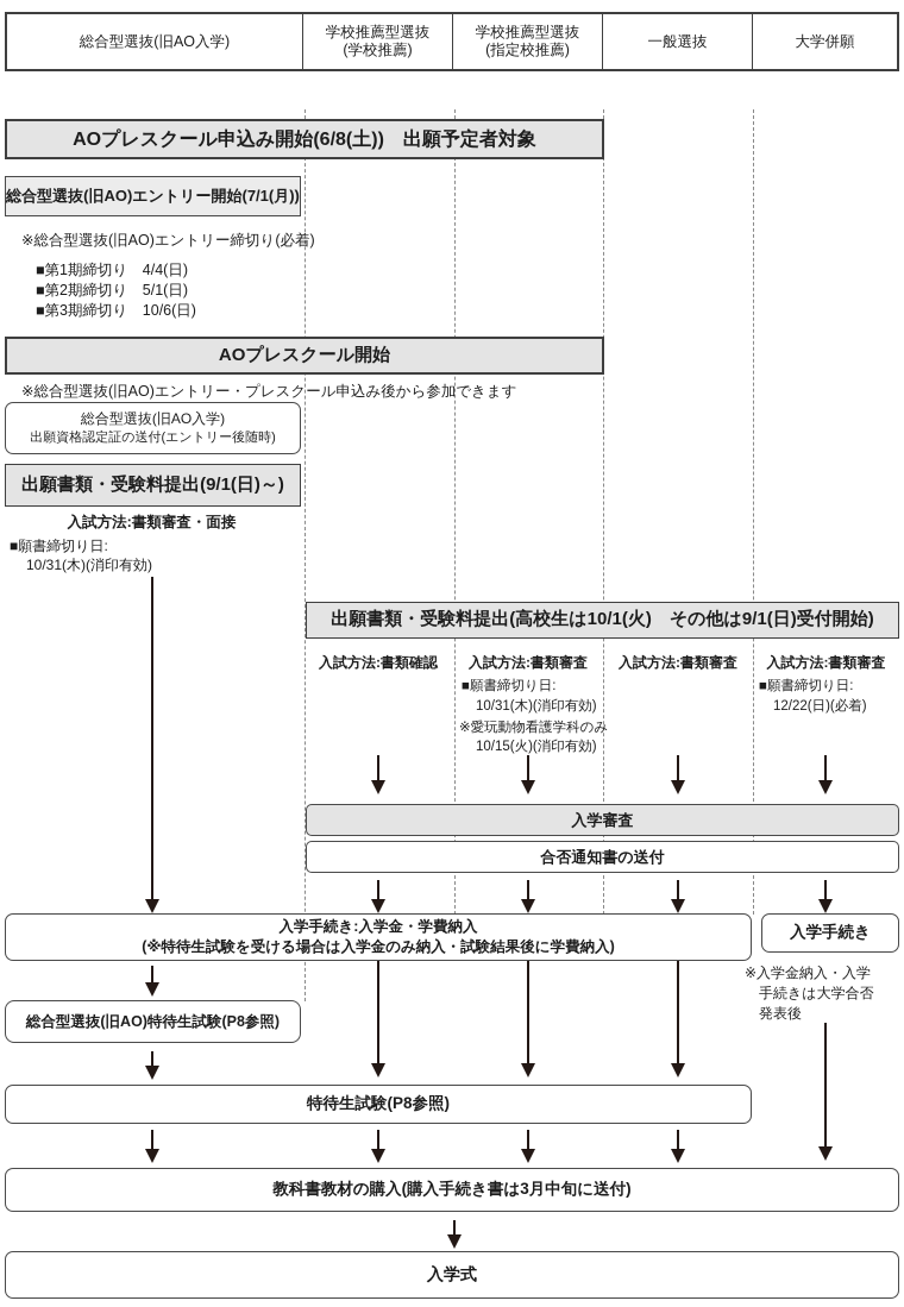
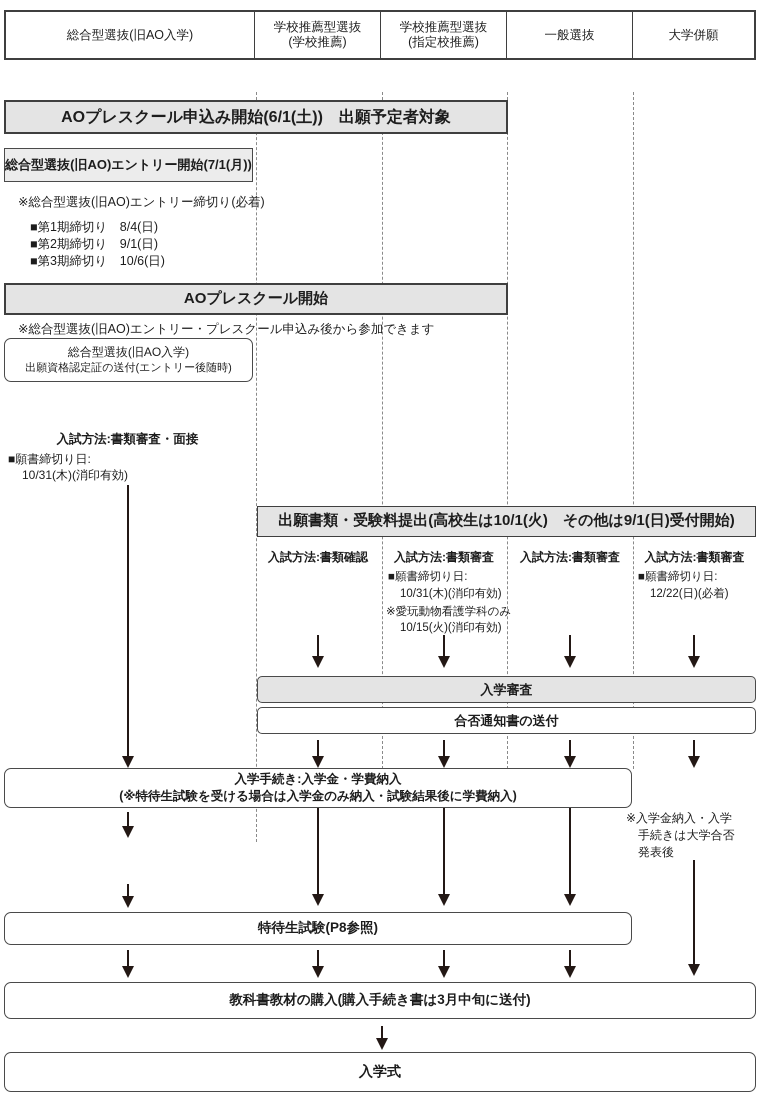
  総合型選抜(旧AO入学)
  学校推薦型選抜
  (学校推薦)
  学校推薦型選抜
  (指定校推薦)
  一般選抜
  大学併願
- AOプレスクール申込み開始(6/8(土)) 出願予定者対象
+ AOプレスクール申込み開始(6/1(土)) 出願予定者対象
  総合型選抜(旧AO)エントリー開始(7/1(月))
  ※総合型選抜(旧AO)エントリー締切り(必着)
- ■第1期締切り 4/4(日)
+ ■第1期締切り 8/4(日)
- ■第2期締切り 5/1(日)
+ ■第2期締切り 9/1(日)
  ■第3期締切り 10/6(日)
  AOプレスクール開始
  ※総合型選抜(旧AO)エントリー・プレスクール申込み後から参加できます
  総合型選抜(旧AO入学)
  出願資格認定証の送付(エントリー後随時)
- 出願書類・受験料提出(9/1(日)～)
  入試方法:書類審査・面接
  ■願書締切り日:
  10/31(木)(消印有効)
  出願書類・受験料提出(高校生は10/1(火) その他は9/1(日)受付開始)
  入試方法:書類確認
  入試方法:書類審査
  入試方法:書類審査
  入試方法:書類審査
  ■願書締切り日:
  10/31(木)(消印有効)
  ※愛玩動物看護学科のみ
  10/15(火)(消印有効)
  ■願書締切り日:
  12/22(日)(必着)
  入学審査
  合否通知書の送付
  入学手続き:入学金・学費納入
  (※特待生試験を受ける場合は入学金のみ納入・試験結果後に学費納入)
- 入学手続き
  ※入学金納入・入学
  手続きは大学合否
  発表後
- 総合型選抜(旧AO)特待生試験(P8参照)
  特待生試験(P8参照)
  教科書教材の購入(購入手続き書は3月中旬に送付)
  入学式
